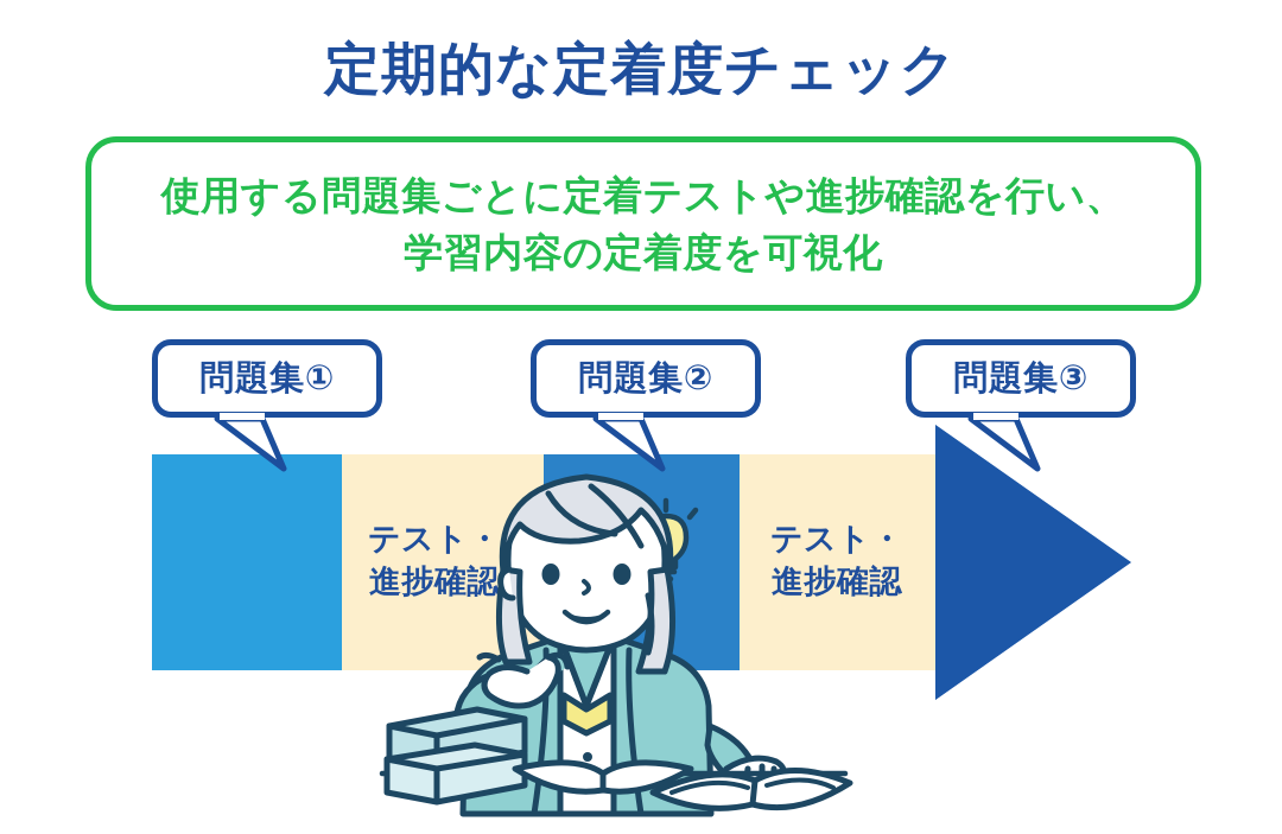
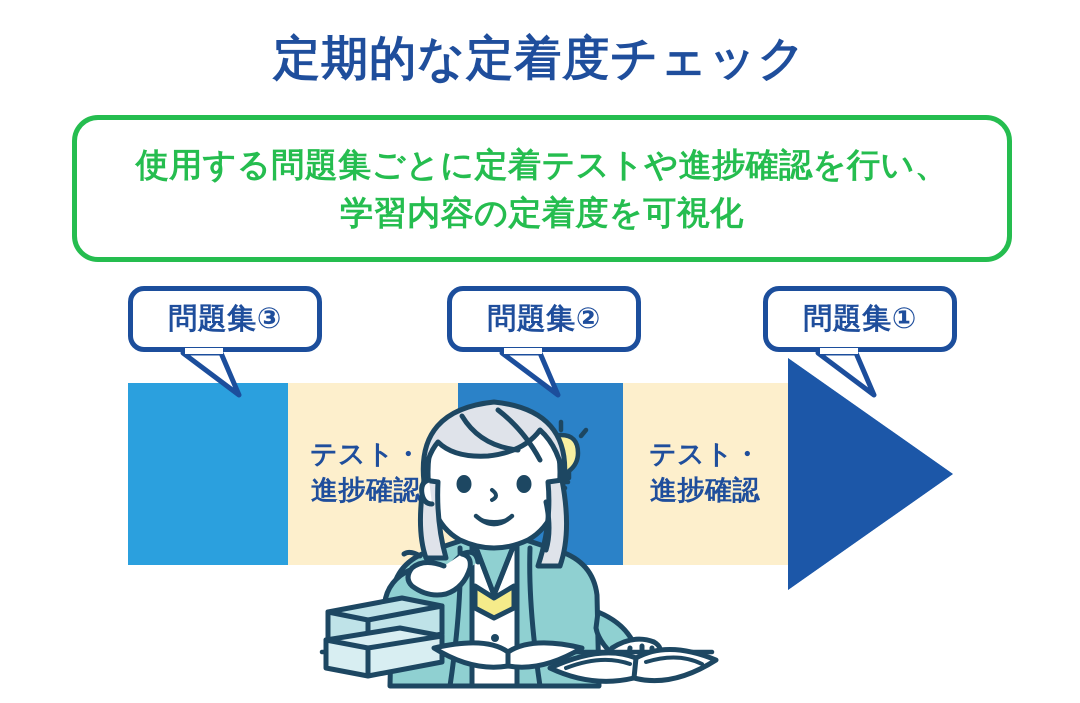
  定期的な定着度チェック
  使用する問題集ごとに定着テストや進捗確認を行い、
  学習内容の定着度を可視化
  テスト・
  進捗確認
  テスト・
  進捗確認
- 問題集①
+ 問題集③
  問題集②
- 問題集③
+ 問題集①
